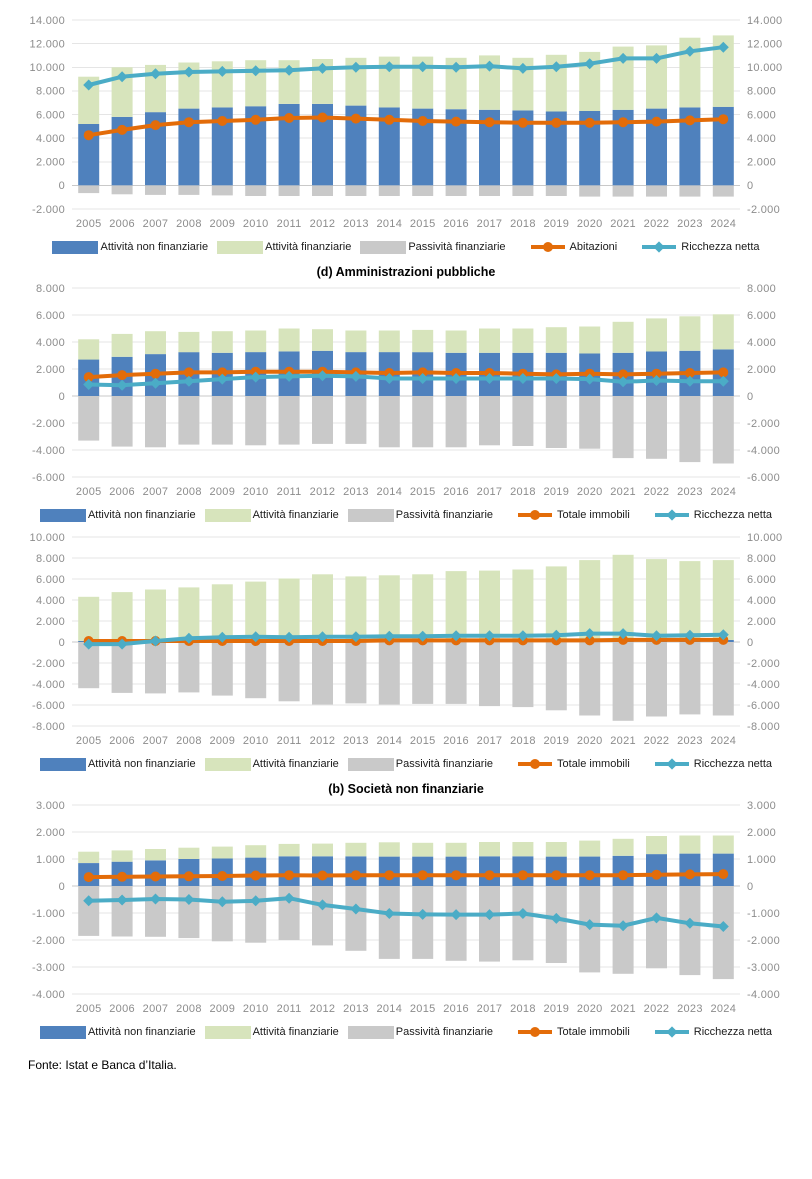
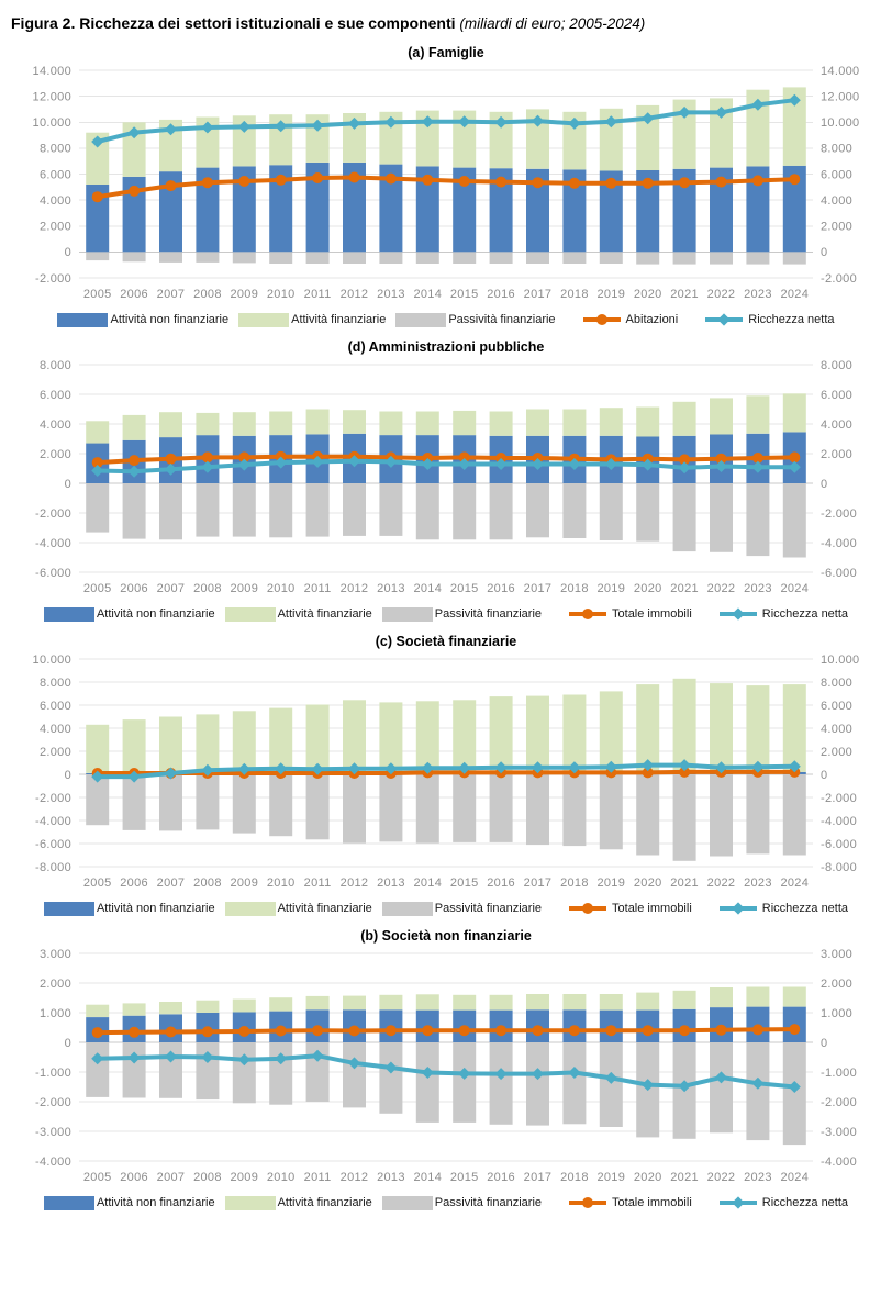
+ Figura 2. Ricchezza dei settori istituzionali e sue componenti (miliardi di euro; 2005-2024)
+ (a) Famiglie
  -2.000
  -2.000
  0
  0
  2.000
  2.000
  4.000
  4.000
  6.000
  6.000
  8.000
  8.000
  10.000
  10.000
  12.000
  12.000
  14.000
  14.000
  2005
  2006
  2007
  2008
  2009
  2010
  2011
  2012
  2013
  2014
  2015
  2016
  2017
  2018
  2019
  2020
  2021
  2022
  2023
  2024
  Attività non finanziarie
  Attività finanziarie
  Passività finanziarie
  Abitazioni
  Ricchezza netta
  (d) Amministrazioni pubbliche
  -6.000
  -6.000
  -4.000
  -4.000
  -2.000
  -2.000
  0
  0
  2.000
  2.000
  4.000
  4.000
  6.000
  6.000
  8.000
  8.000
  2005
  2006
  2007
  2008
  2009
  2010
  2011
  2012
  2013
  2014
  2015
  2016
  2017
  2018
  2019
  2020
  2021
  2022
  2023
  2024
  Attività non finanziarie
  Attività finanziarie
  Passività finanziarie
  Totale immobili
  Ricchezza netta
+ (c) Società finanziarie
  -8.000
  -8.000
  -6.000
  -6.000
  -4.000
  -4.000
  -2.000
  -2.000
  0
  0
  2.000
  2.000
  4.000
  4.000
  6.000
  6.000
  8.000
  8.000
  10.000
  10.000
  2005
  2006
  2007
  2008
  2009
  2010
  2011
  2012
  2013
  2014
  2015
  2016
  2017
  2018
  2019
  2020
  2021
  2022
  2023
  2024
  Attività non finanziarie
  Attività finanziarie
  Passività finanziarie
  Totale immobili
  Ricchezza netta
  (b) Società non finanziarie
  -4.000
  -4.000
  -3.000
  -3.000
  -2.000
  -2.000
  -1.000
  -1.000
  0
  0
  1.000
  1.000
  2.000
  2.000
  3.000
  3.000
  2005
  2006
  2007
  2008
  2009
  2010
  2011
  2012
  2013
  2014
  2015
  2016
  2017
  2018
  2019
  2020
  2021
  2022
  2023
  2024
  Attività non finanziarie
  Attività finanziarie
  Passività finanziarie
  Totale immobili
  Ricchezza netta
- Fonte: Istat e Banca d’Italia.
